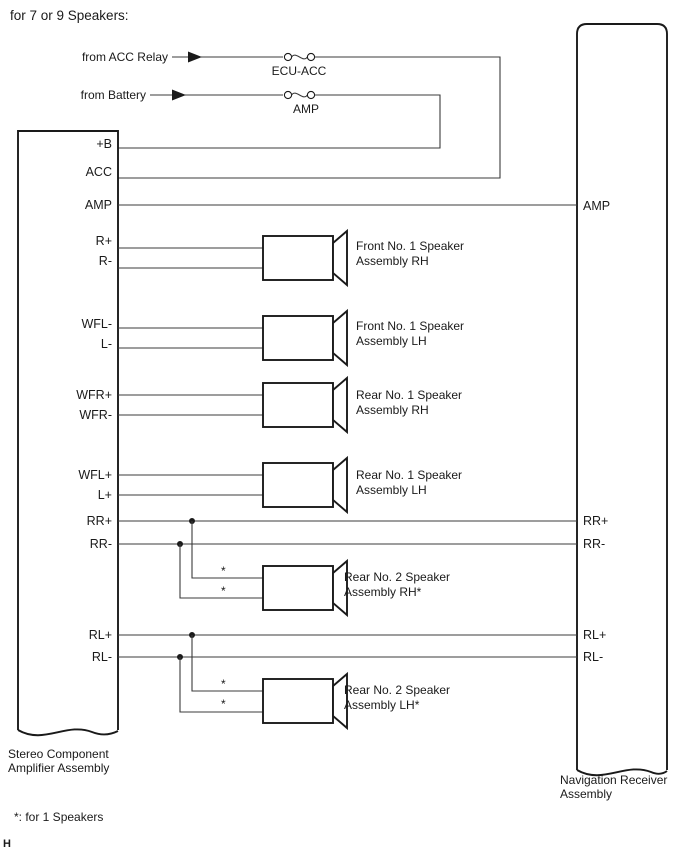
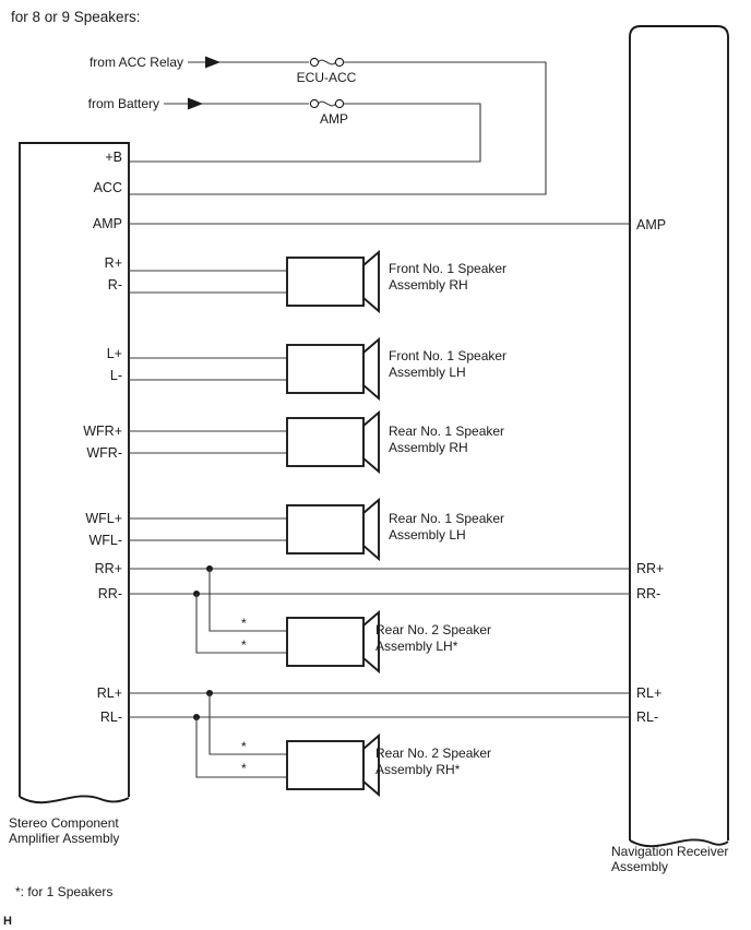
- for 7 or 9 Speakers:
+ for 8 or 9 Speakers:
  from ACC Relay
  ECU-ACC
  from Battery
  AMP
  Stereo Component
  Amplifier Assembly
  +B
  ACC
  AMP
  R+
  R-
- WFL-
+ L+
  L-
  WFR+
  WFR-
  WFL+
- L+
+ WFL-
  RR+
  RR-
  RL+
  RL-
  Navigation Receiver
  Assembly
  AMP
  RR+
  RR-
  RL+
  RL-
  Front No. 1 Speaker
  Assembly RH
  Front No. 1 Speaker
  Assembly LH
  Rear No. 1 Speaker
  Assembly RH
  Rear No. 1 Speaker
  Assembly LH
  *
  *
  Rear No. 2 Speaker
- Assembly RH*
+ Assembly LH*
  *
  *
  Rear No. 2 Speaker
- Assembly LH*
+ Assembly RH*
  *: for 1 Speakers
  H
